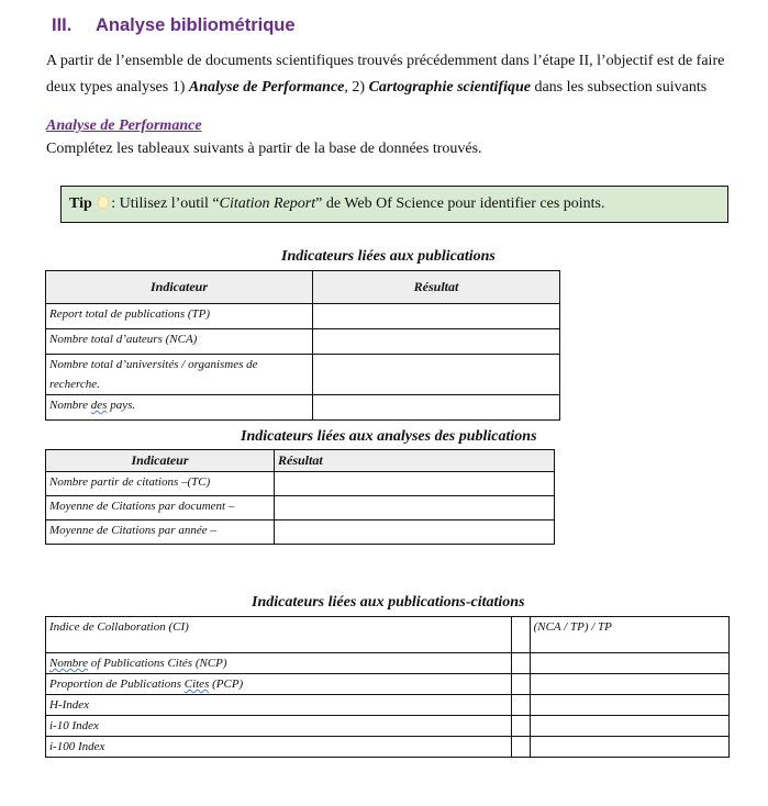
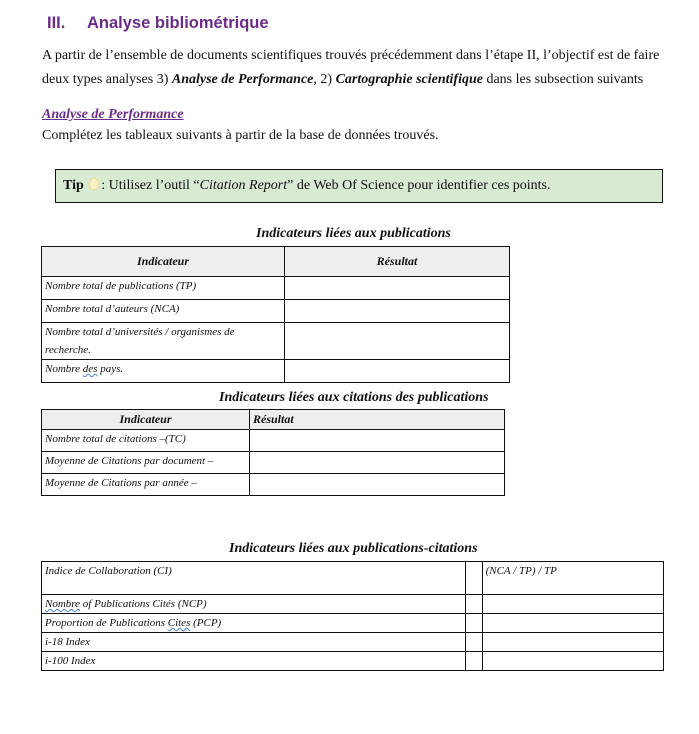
  III. Analyse bibliométrique
- A partir de l’ensemble de documents scientifiques trouvés précédemment dans l’étape II, l’objectif est de faire deux types analyses 1) Analyse de Performance, 2) Cartographie scientifique dans les subsection suivants
+ A partir de l’ensemble de documents scientifiques trouvés précédemment dans l’étape II, l’objectif est de faire deux types analyses 3) Analyse de Performance, 2) Cartographie scientifique dans les subsection suivants
  Analyse de Performance
  Complétez les tableaux suivants à partir de la base de données trouvés.
  Tip : Utilisez l’outil “Citation Report” de Web Of Science pour identifier ces points.
  Indicateurs liées aux publications
  Indicateur	Résultat
- Report total de publications (TP)
+ Nombre total de publications (TP)
  Nombre total d’auteurs (NCA)
  Nombre total d’universités / organismes de recherche.
  Nombre des pays.
- Indicateurs liées aux analyses des publications
+ Indicateurs liées aux citations des publications
  Indicateur	Résultat
- Nombre partir de citations –(TC)
+ Nombre total de citations –(TC)
  Moyenne de Citations par document –
  Moyenne de Citations par année –
  Indicateurs liées aux publications-citations
  Indice de Collaboration (CI)		(NCA / TP) / TP
  Nombre of Publications Cités (NCP)
  Proportion de Publications Cites (PCP)
- H-Index
- i-10 Index
+ i-18 Index
  i-100 Index
